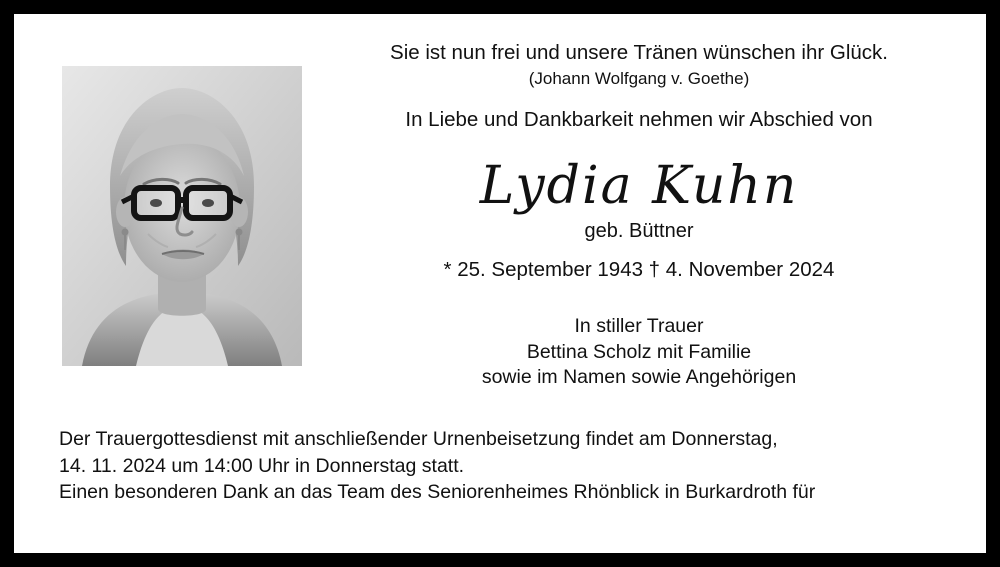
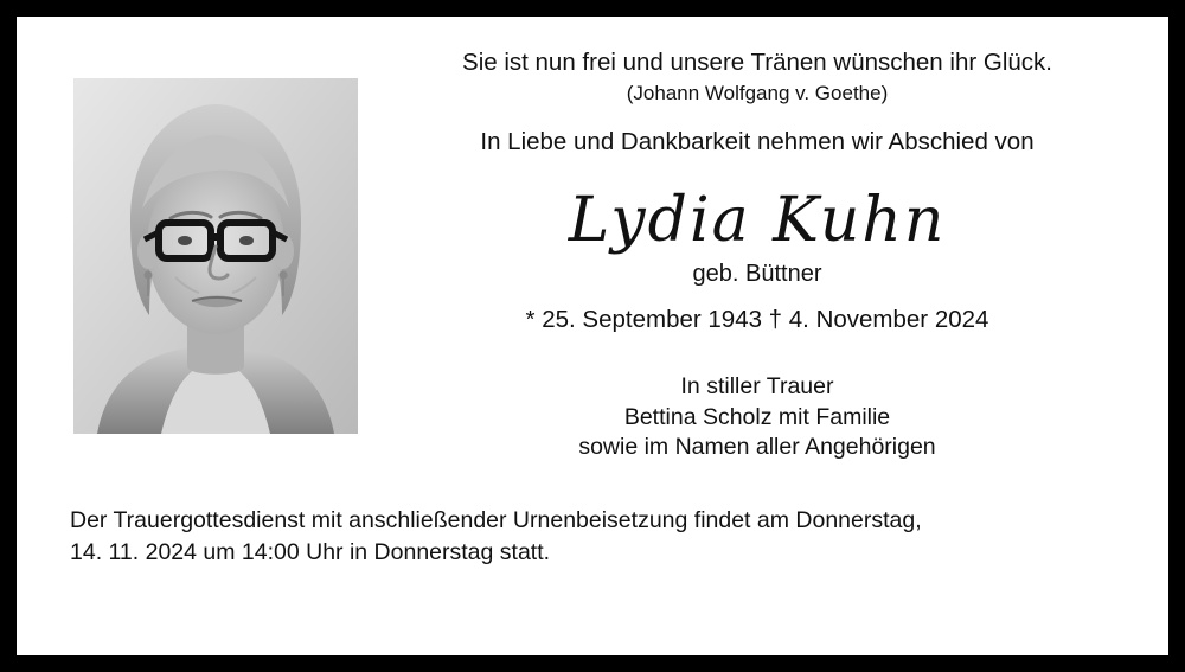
  Sie ist nun frei und unsere Tränen wünschen ihr Glück.
  (Johann Wolfgang v. Goethe)
  In Liebe und Dankbarkeit nehmen wir Abschied von
  Lydia Kuhn
  geb. Büttner
  * 25. September 1943 † 4. November 2024
  In stiller Trauer
  Bettina Scholz mit Familie
- sowie im Namen sowie Angehörigen
+ sowie im Namen aller Angehörigen
  Der Trauergottesdienst mit anschließender Urnenbeisetzung findet am Donnerstag,
  14. 11. 2024 um 14:00 Uhr in Donnerstag statt.
- Einen besonderen Dank an das Team des Seniorenheimes Rhönblick in Burkardroth für
